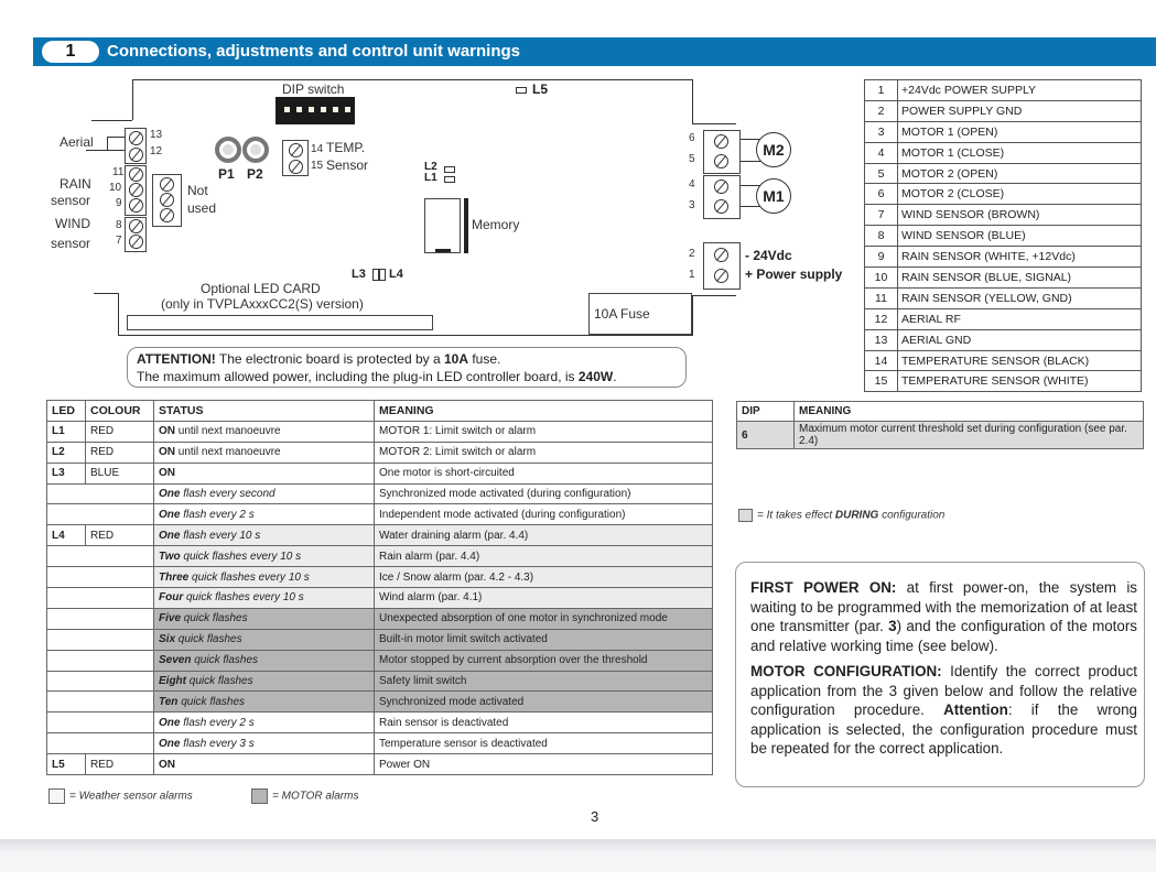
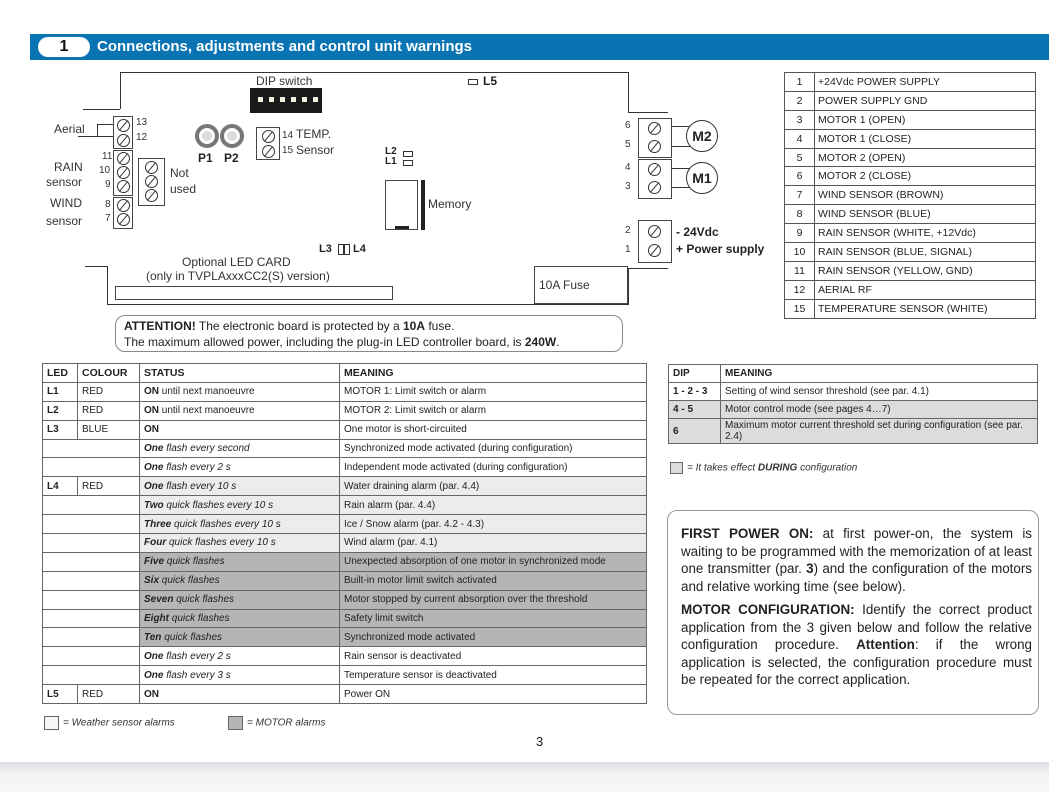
  1
  Connections, adjustments and control unit warnings
  DIP switch
  L5
  Aerial
  13
  12
  11
  10
  9
  RAIN
  sensor
  8
  7
  WIND
  sensor
  Not
  used
  P1
  P2
  14
  15
  TEMP.
  Sensor
  L2
  L1
  Memory
  L3
  L4
  Optional LED CARD
  (only in TVPLAxxxCC2(S) version)
  10A Fuse
  6
  5
  M2
  4
  3
  M1
  2
  1
  - 24Vdc
  + Power supply
  ATTENTION! The electronic board is protected by a 10A fuse.
  The maximum allowed power, including the plug-in LED controller board, is 240W.
  1	+24Vdc POWER SUPPLY
  2	POWER SUPPLY GND
  3	MOTOR 1 (OPEN)
  4	MOTOR 1 (CLOSE)
  5	MOTOR 2 (OPEN)
  6	MOTOR 2 (CLOSE)
  7	WIND SENSOR (BROWN)
  8	WIND SENSOR (BLUE)
  9	RAIN SENSOR (WHITE, +12Vdc)
  10	RAIN SENSOR (BLUE, SIGNAL)
  11	RAIN SENSOR (YELLOW, GND)
  12	AERIAL RF
- 13	AERIAL GND
- 14	TEMPERATURE SENSOR (BLACK)
  15	TEMPERATURE SENSOR (WHITE)
  LED	COLOUR	STATUS	MEANING
  L1	RED	ON until next manoeuvre	MOTOR 1: Limit switch or alarm
  L2	RED	ON until next manoeuvre	MOTOR 2: Limit switch or alarm
  L3	BLUE	ON	One motor is short-circuited
  		One flash every second	Synchronized mode activated (during configuration)
  		One flash every 2 s	Independent mode activated (during configuration)
  L4	RED	One flash every 10 s	Water draining alarm (par. 4.4)
  		Two quick flashes every 10 s	Rain alarm (par. 4.4)
  		Three quick flashes every 10 s	Ice / Snow alarm (par. 4.2 - 4.3)
  		Four quick flashes every 10 s	Wind alarm (par. 4.1)
  		Five quick flashes	Unexpected absorption of one motor in synchronized mode
  		Six quick flashes	Built-in motor limit switch activated
  		Seven quick flashes	Motor stopped by current absorption over the threshold
  		Eight quick flashes	Safety limit switch
  		Ten quick flashes	Synchronized mode activated
  		One flash every 2 s	Rain sensor is deactivated
  		One flash every 3 s	Temperature sensor is deactivated
  L5	RED	ON	Power ON
  = Weather sensor alarms
  = MOTOR alarms
  DIP	MEANING
+ 1 - 2 - 3	Setting of wind sensor threshold (see par. 4.1)
+ 4 - 5	Motor control mode (see pages 4…7)
  6	Maximum motor current threshold set during configuration (see par. 2.4)
  = It takes effect DURING configuration
  FIRST POWER ON: at first power-on, the system is waiting to be programmed with the memorization of at least one transmitter (par. 3) and the configuration of the motors and relative working time (see below).
  MOTOR CONFIGURATION: Identify the correct product application from the 3 given below and follow the relative configuration procedure. Attention: if the wrong application is selected, the configuration procedure must be repeated for the correct application.
  3
